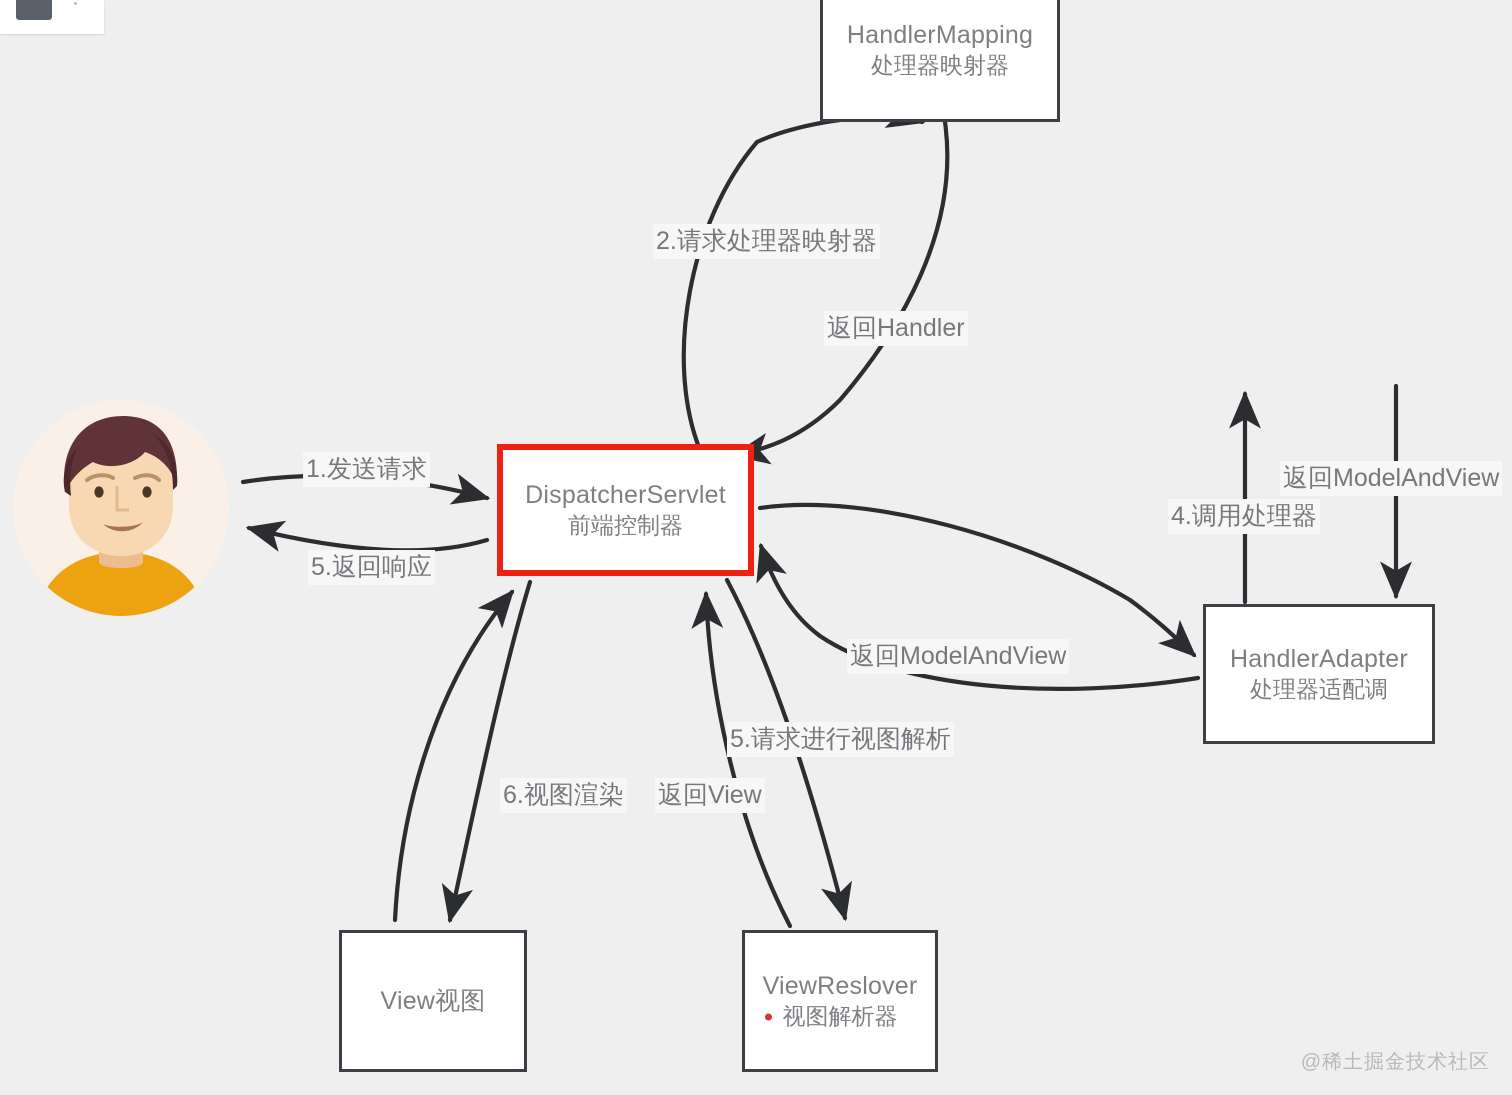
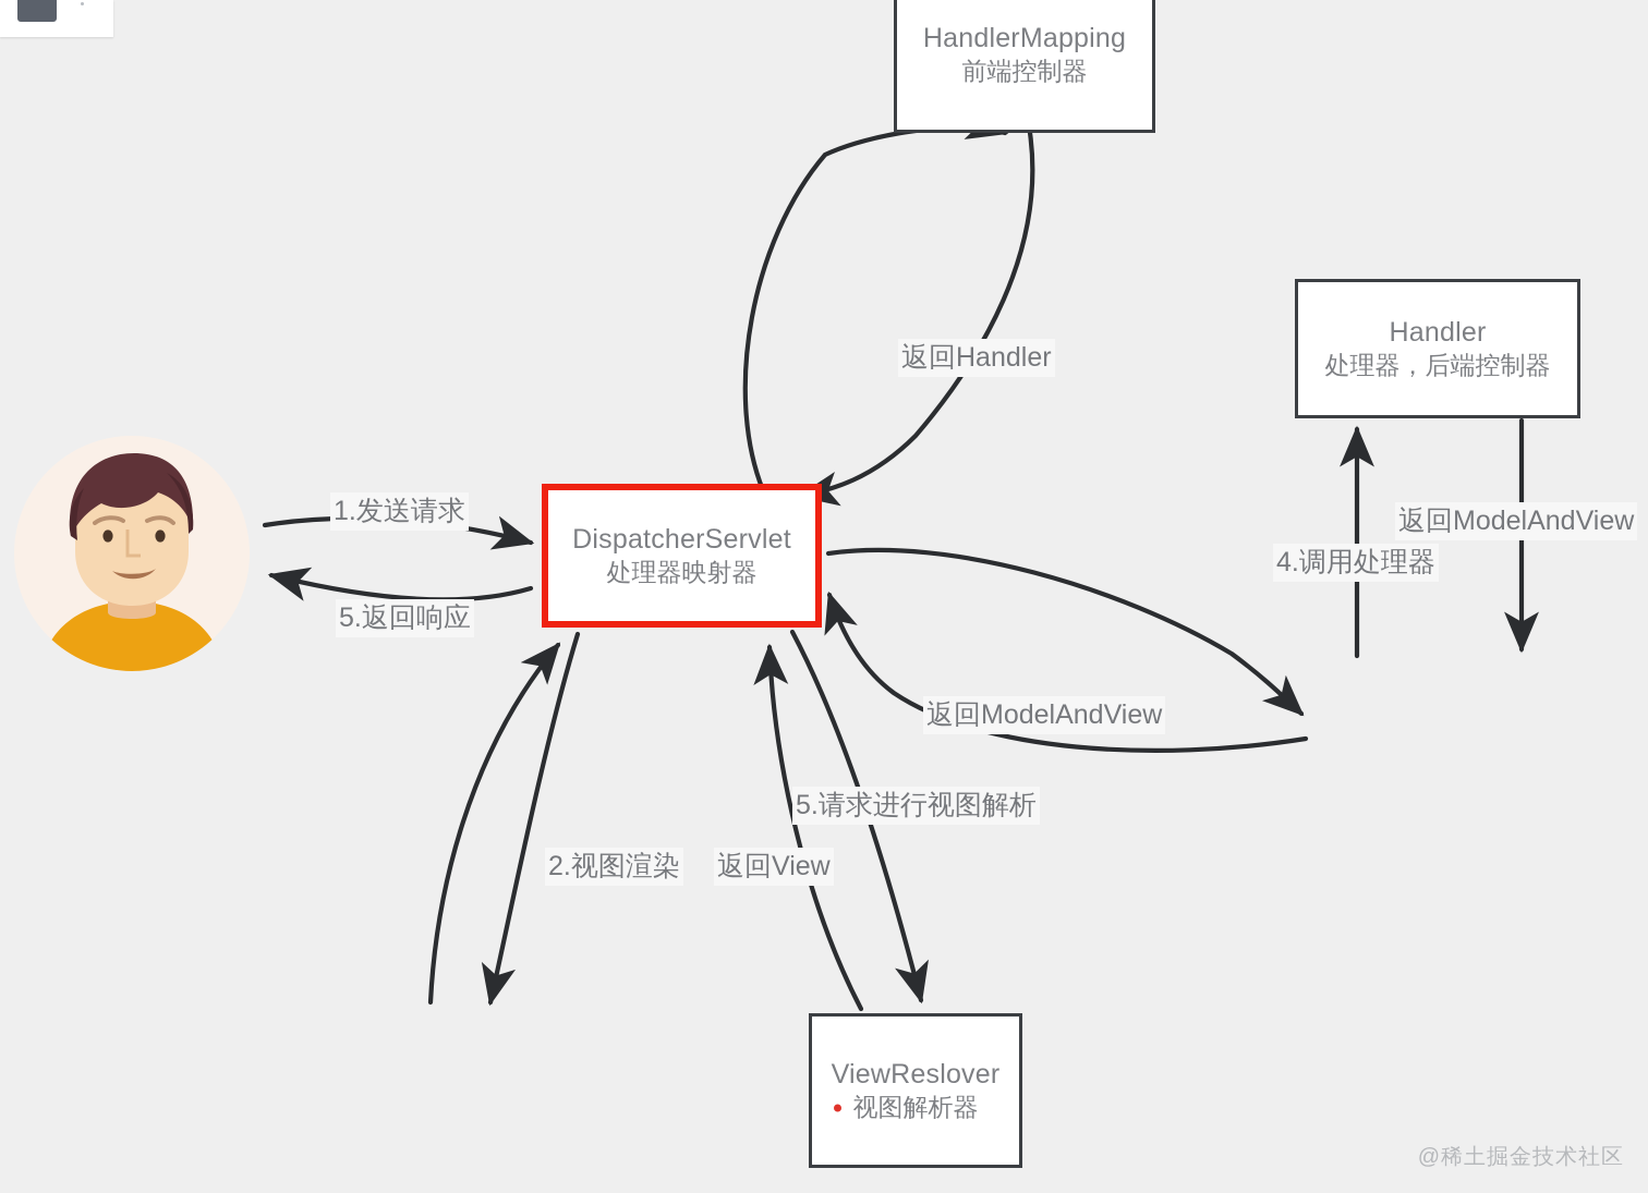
  HandlerMapping
- 处理器映射器
+ 前端控制器
+ Handler
+ 处理器，后端控制器
  DispatcherServlet
- 前端控制器
+ 处理器映射器
- HandlerAdapter
- 处理器适配调
- View视图
  ViewReslover
  视图解析器
  1.发送请求
  5.返回响应
- 2.请求处理器映射器
  返回Handler
  4.调用处理器
  返回ModelAndView
  返回ModelAndView
  5.请求进行视图解析
- 6.视图渲染
+ 2.视图渲染
  返回View
  @稀土掘金技术社区
